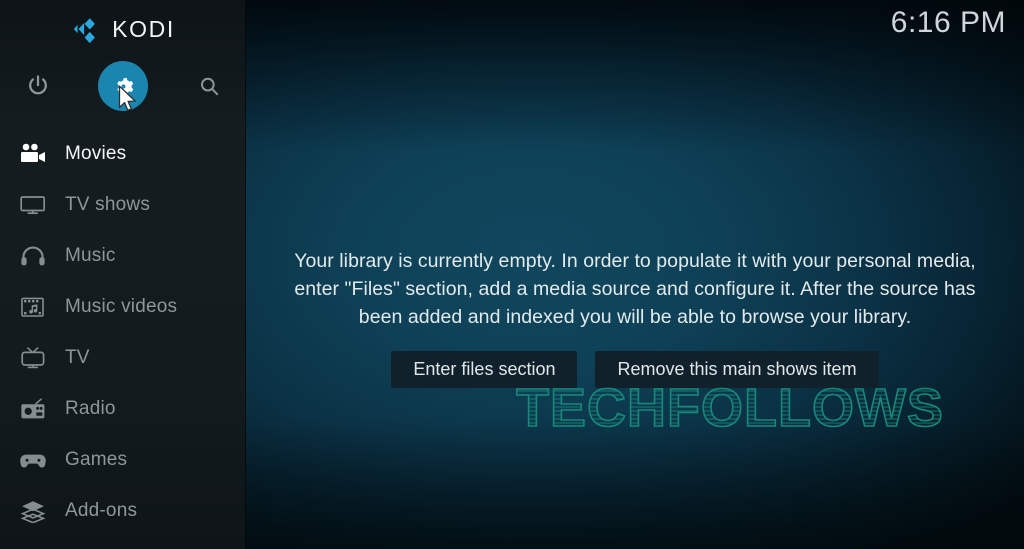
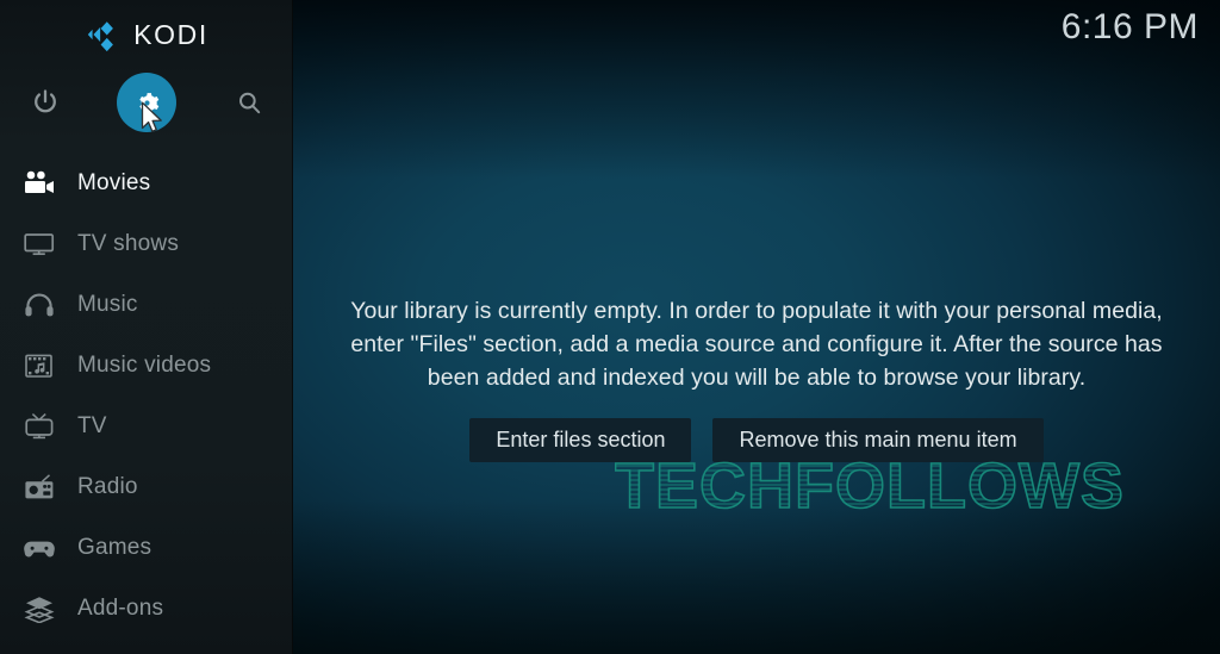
  6:16 PM
  Your library is currently empty. In order to populate it with your personal media, enter "Files" section, add a media source and configure it. After the source has been added and indexed you will be able to browse your library.
  Enter files section
- Remove this main shows item
+ Remove this main menu item
  TECHFOLLOWS
  KODI
  Movies
  TV shows
  Music
  Music videos
  TV
  Radio
  Games
  Add-ons
